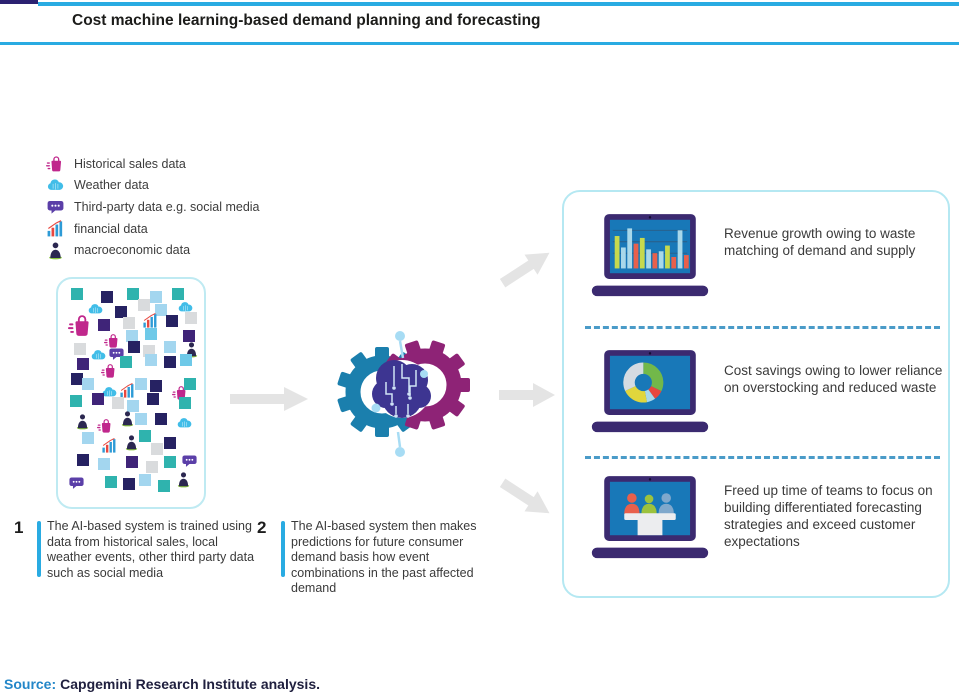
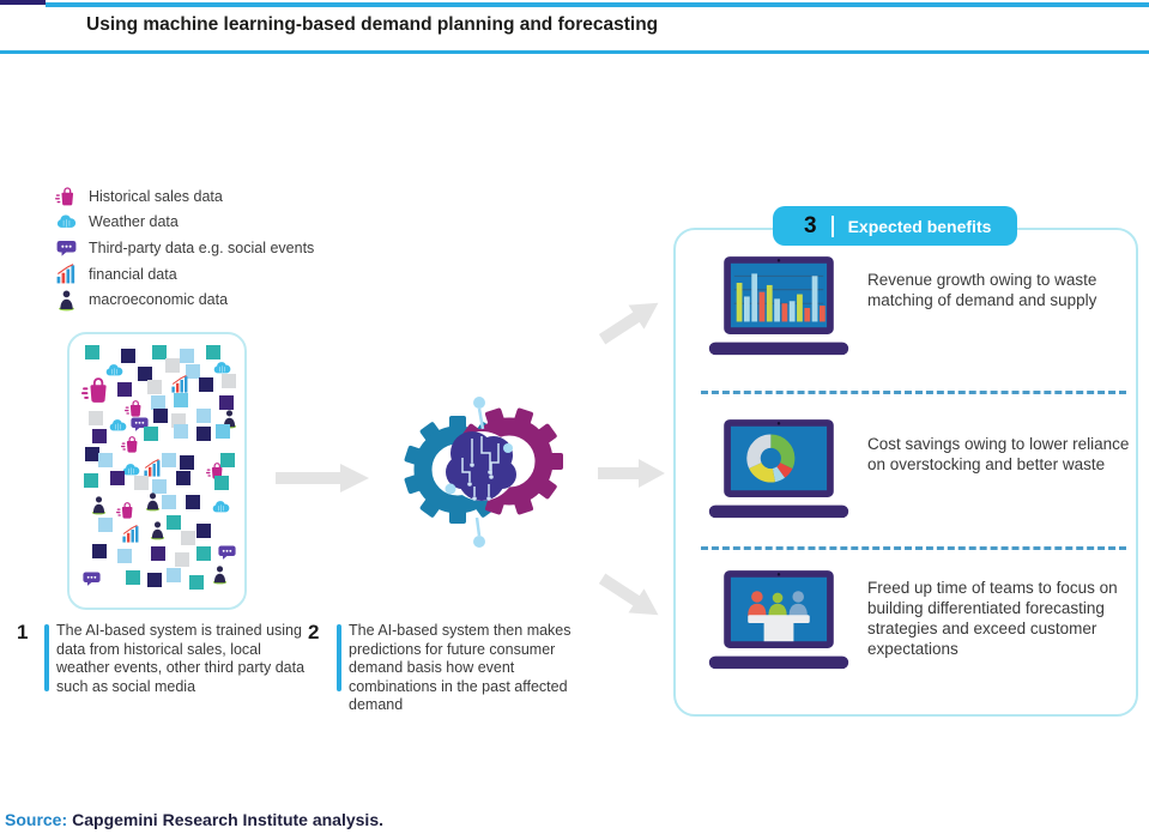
- Cost machine learning-based demand planning and forecasting
+ Using machine learning-based demand planning and forecasting
  Historical sales data
  Weather data
- Third-party data e.g. social media
+ Third-party data e.g. social events
  financial data
  macroeconomic data
+ 3
+ Expected benefits
  Revenue growth owing to waste matching of demand and supply
- Cost savings owing to lower reliance on overstocking and reduced waste
+ Cost savings owing to lower reliance on overstocking and better waste
  Freed up time of teams to focus on building differentiated forecasting strategies and exceed customer expectations
  1
  The AI-based system is trained using data from historical sales, local weather events, other third party data such as social media
  2
  The AI-based system then makes predictions for future consumer demand basis how event combinations in the past affected demand
  Source: Capgemini Research Institute analysis.
